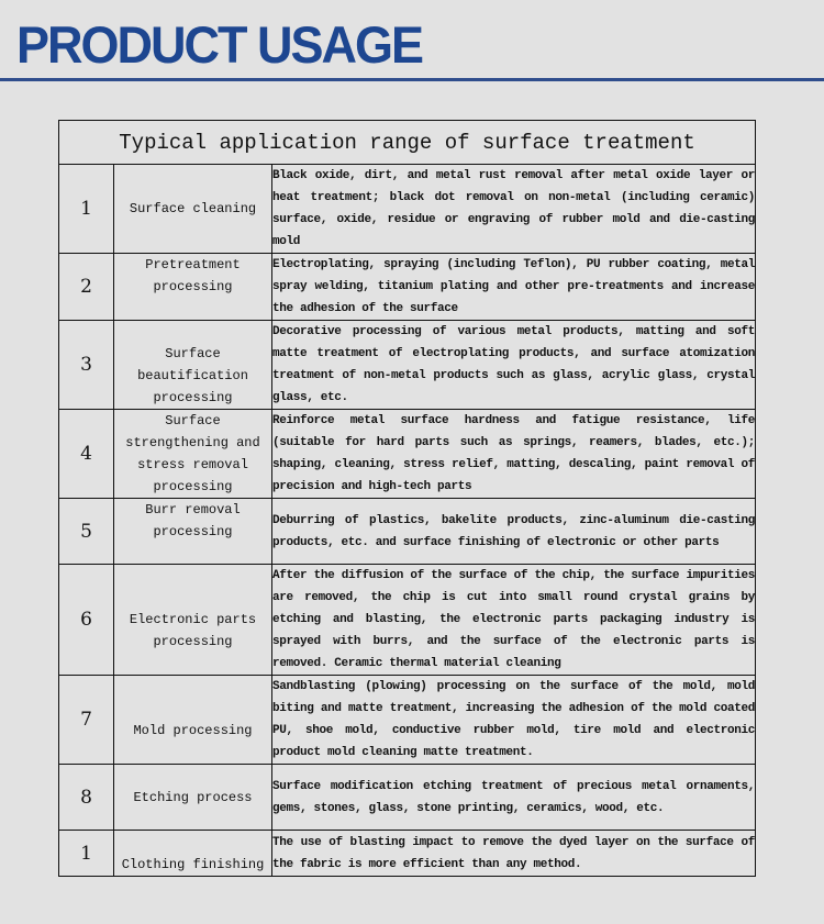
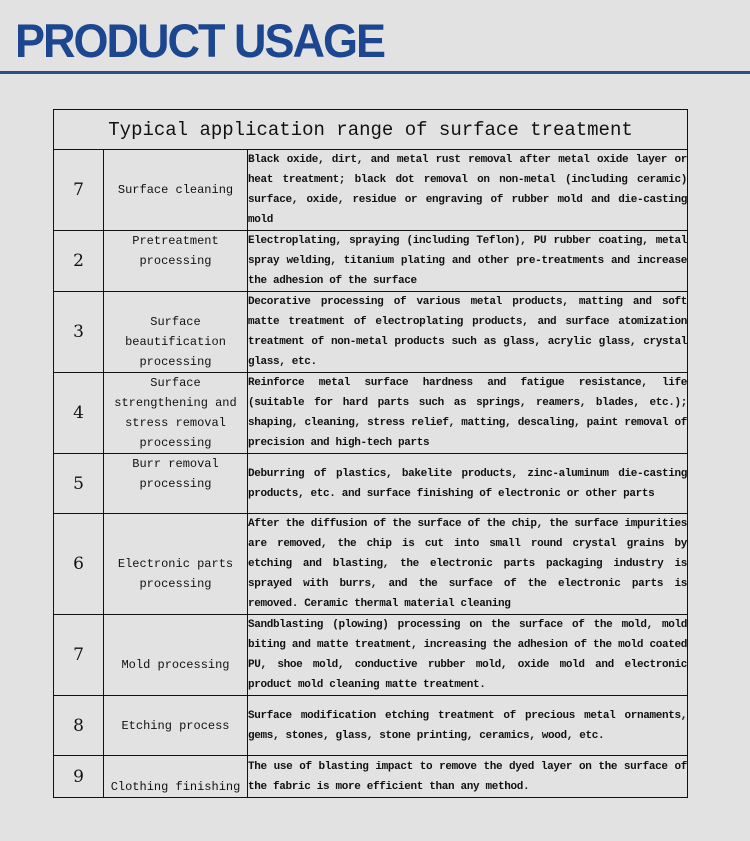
  PRODUCT USAGE
  Typical application range of surface treatment
- 1	Surface cleaning	Black oxide, dirt, and metal rust removal after metal oxide layer or heat treatment; black dot removal on non-metal (including ceramic) surface, oxide, residue or engraving of rubber mold and die-casting mold
+ 7	Surface cleaning	Black oxide, dirt, and metal rust removal after metal oxide layer or heat treatment; black dot removal on non-metal (including ceramic) surface, oxide, residue or engraving of rubber mold and die-casting mold
  2	Pretreatment processing	Electroplating, spraying (including Teflon), PU rubber coating, metal spray welding, titanium plating and other pre-treatments and increase the adhesion of the surface
  3	Surface beautification processing	Decorative processing of various metal products, matting and soft matte treatment of electroplating products, and surface atomization treatment of non-metal products such as glass, acrylic glass, crystal glass, etc.
  4	Surface strengthening and stress removal processing	Reinforce metal surface hardness and fatigue resistance, life (suitable for hard parts such as springs, reamers, blades, etc.); shaping, cleaning, stress relief, matting, descaling, paint removal of precision and high-tech parts
  5	Burr removal processing	Deburring of plastics, bakelite products, zinc-aluminum die-casting products, etc. and surface finishing of electronic or other parts
  6	Electronic parts processing	After the diffusion of the surface of the chip, the surface impurities are removed, the chip is cut into small round crystal grains by etching and blasting, the electronic parts packaging industry is sprayed with burrs, and the surface of the electronic parts is removed. Ceramic thermal material cleaning
- 7	Mold processing	Sandblasting (plowing) processing on the surface of the mold, mold biting and matte treatment, increasing the adhesion of the mold coated PU, shoe mold, conductive rubber mold, tire mold and electronic product mold cleaning matte treatment.
+ 7	Mold processing	Sandblasting (plowing) processing on the surface of the mold, mold biting and matte treatment, increasing the adhesion of the mold coated PU, shoe mold, conductive rubber mold, oxide mold and electronic product mold cleaning matte treatment.
  8	Etching process	Surface modification etching treatment of precious metal ornaments, gems, stones, glass, stone printing, ceramics, wood, etc.
- 1	Clothing finishing	The use of blasting impact to remove the dyed layer on the surface of the fabric is more efficient than any method.
+ 9	Clothing finishing	The use of blasting impact to remove the dyed layer on the surface of the fabric is more efficient than any method.
